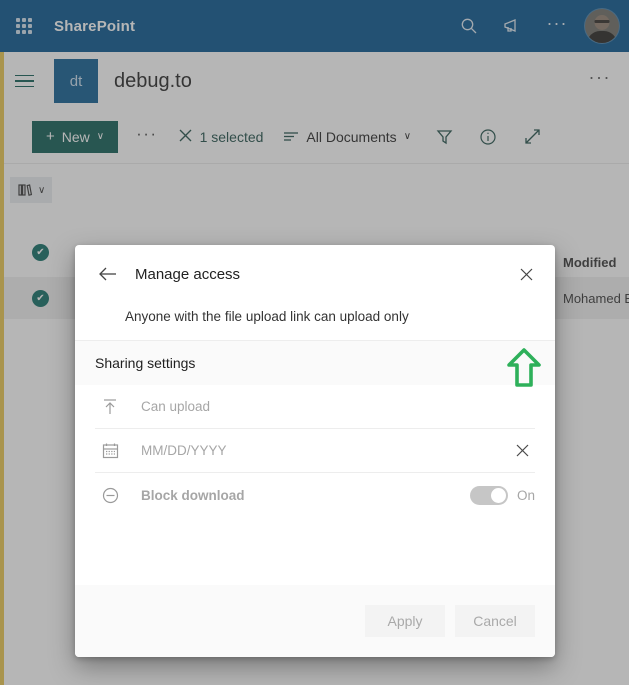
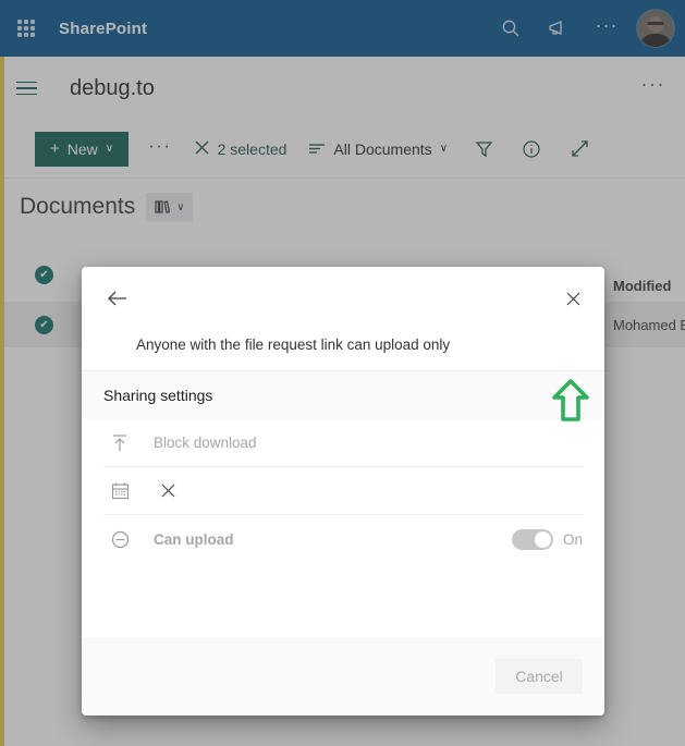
  SharePoint
  ···
- dt
  debug.to
  ···
  +
  New
  ∨
  ···
- 1 selected
+ 2 selected
  All Documents
  ∨
+ Documents
  ∨
  ✔
  Modified
  ✔
  Mohamed
- Manage access
- Anyone with the file upload link can upload only
+ Anyone with the file request link can upload only
  Sharing settings
- Can upload
+ Block download
- MM/DD/YYYY
- Block download
+ Can upload
  On
- Apply
  Cancel
